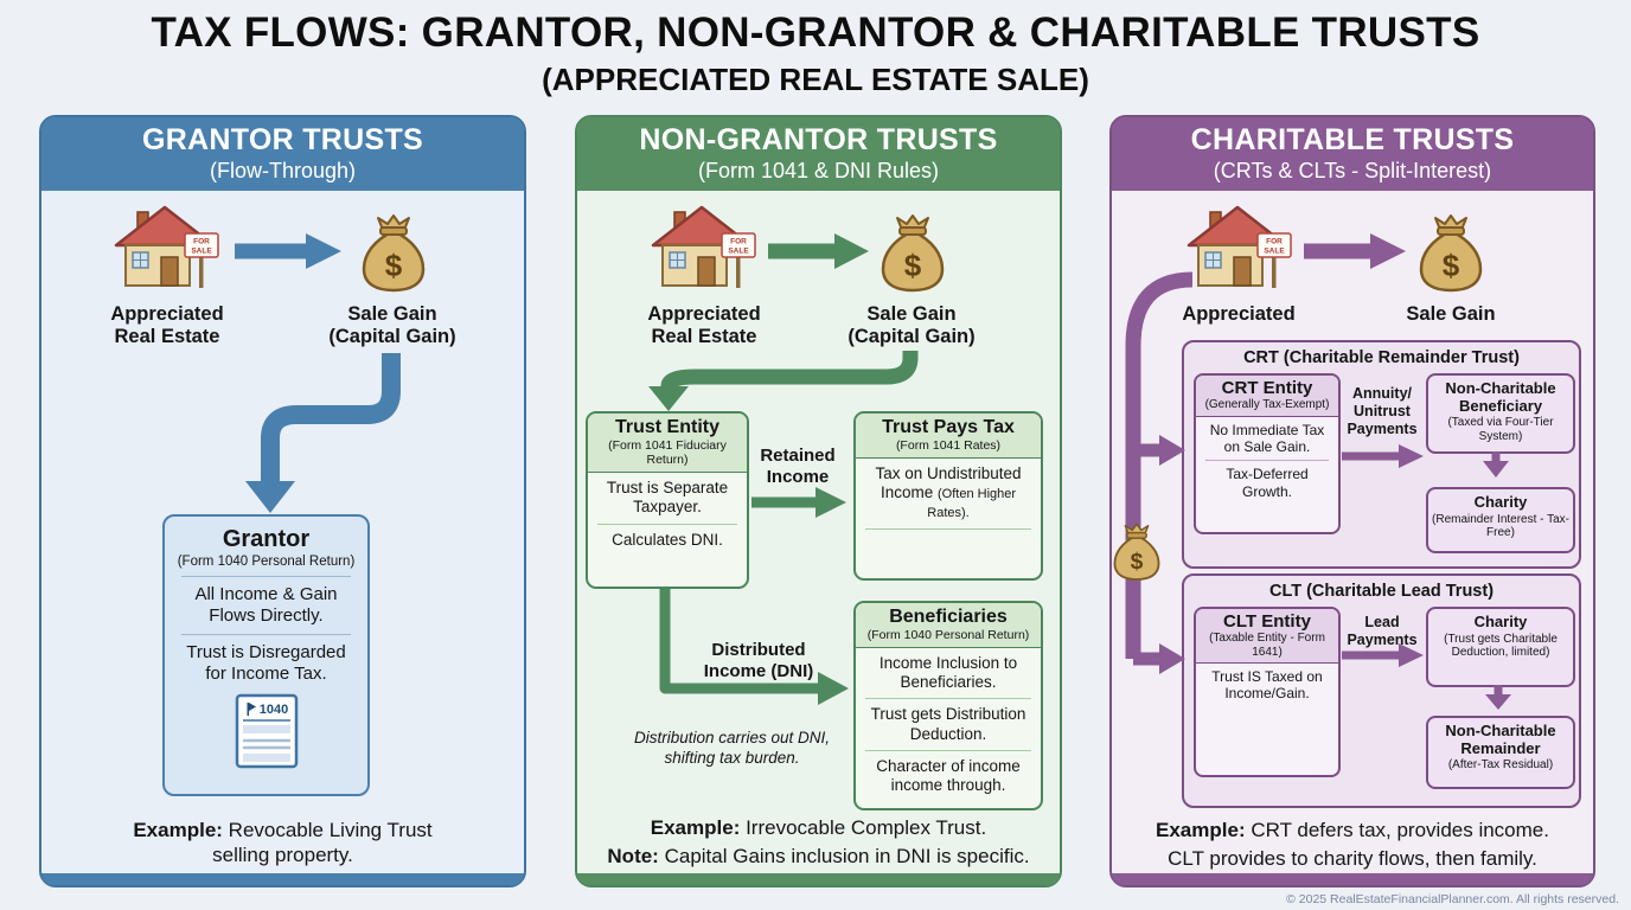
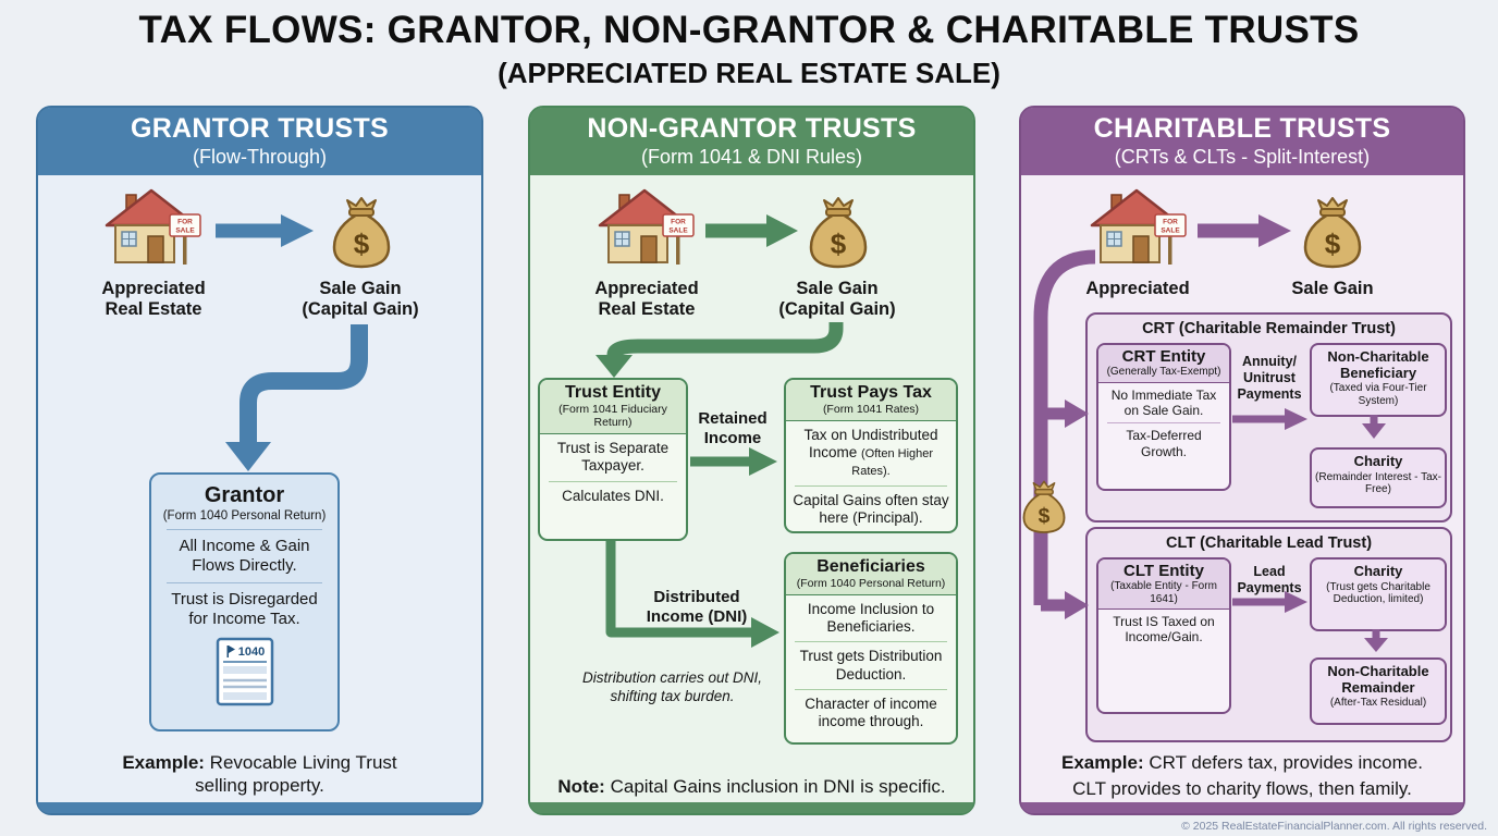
  TAX FLOWS: GRANTOR, NON-GRANTOR & CHARITABLE TRUSTS
  (APPRECIATED REAL ESTATE SALE)
  GRANTOR TRUSTS
  (Flow-Through)
  Appreciated
  Real Estate
  $
  Sale Gain
  (Capital Gain)
  Grantor
  (Form 1040 Personal Return)
  All Income & Gain Flows Directly.
  Trust is Disregarded for Income Tax.
  1040
  Example: Revocable Living Trust selling property.
  NON-GRANTOR TRUSTS
  (Form 1041 & DNI Rules)
  Appreciated
  Real Estate
  $
  Sale Gain
  (Capital Gain)
  Trust Entity
  (Form 1041 Fiduciary Return)
  Trust is Separate Taxpayer.
  Calculates DNI.
  Retained
  Income
  Trust Pays Tax
  (Form 1041 Rates)
  Tax on Undistributed Income (Often Higher Rates).
+ Capital Gains often stay here (Principal).
  Distributed
  Income (DNI)
  Beneficiaries
  (Form 1040 Personal Return)
  Income Inclusion to Beneficiaries.
  Trust gets Distribution Deduction.
  Character of income income through.
  Distribution carries out DNI, shifting tax burden.
- Example: Irrevocable Complex Trust.
  Note: Capital Gains inclusion in DNI is specific.
  CHARITABLE TRUSTS
  (CRTs & CLTs - Split-Interest)
  Appreciated
  $
  Sale Gain
  CRT (Charitable Remainder Trust)
  CRT Entity
  (Generally Tax-Exempt)
  No Immediate Tax on Sale Gain.
  Tax-Deferred Growth.
  Annuity/
  Unitrust
  Payments
  Non-Charitable Beneficiary
  (Taxed via Four-Tier System)
  Charity
  (Remainder Interest - Tax-Free)
  CLT (Charitable Lead Trust)
  CLT Entity
  (Taxable Entity - Form 1641)
  Trust IS Taxed on Income/Gain.
  Lead
  Payments
  Charity
  (Trust gets Charitable Deduction, limited)
  Non-Charitable Remainder
  (After-Tax Residual)
  Example: CRT defers tax, provides income.
  CLT provides to charity flows, then family.
  $
  © 2025 RealEstateFinancialPlanner.com. All rights reserved.
